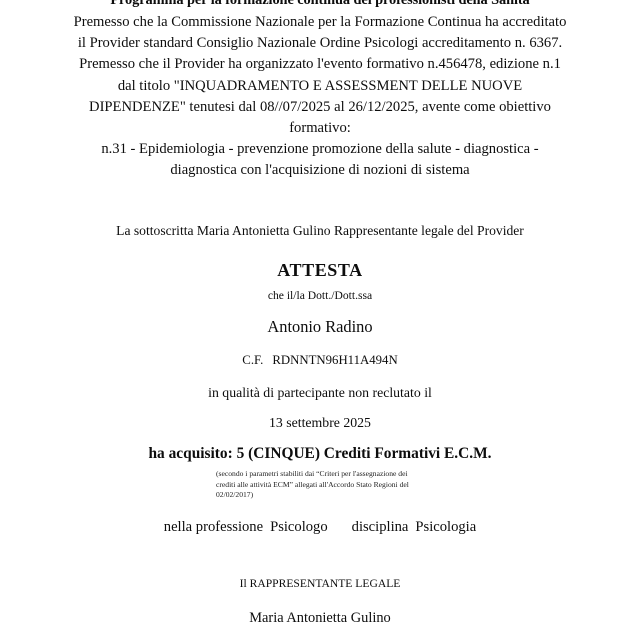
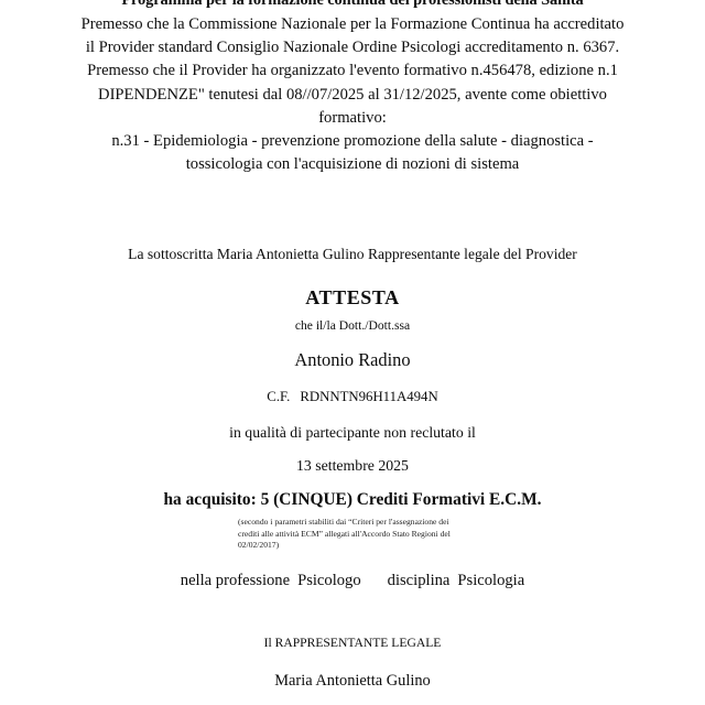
  Programma per la formazione continua dei professionisti della Sanità
  Premesso che la Commissione Nazionale per la Formazione Continua ha accreditato
  il Provider standard Consiglio Nazionale Ordine Psicologi accreditamento n. 6367.
  Premesso che il Provider ha organizzato l'evento formativo n.456478, edizione n.1
- dal titolo "INQUADRAMENTO E ASSESSMENT DELLE NUOVE
- DIPENDENZE" tenutesi dal 08//07/2025 al 26/12/2025, avente come obiettivo
+ DIPENDENZE" tenutesi dal 08//07/2025 al 31/12/2025, avente come obiettivo
  formativo:
  n.31 - Epidemiologia - prevenzione promozione della salute - diagnostica -
- diagnostica con l'acquisizione di nozioni di sistema
+ tossicologia con l'acquisizione di nozioni di sistema
  La sottoscritta Maria Antonietta Gulino Rappresentante legale del Provider
  ATTESTA
  che il/la Dott./Dott.ssa
  Antonio Radino
  C.F. RDNNTN96H11A494N
  in qualità di partecipante non reclutato il
  13 settembre 2025
  ha acquisito: 5 (CINQUE) Crediti Formativi E.C.M.
  (secondo i parametri stabiliti dai “Criteri per l'assegnazione dei
  crediti alle attività ECM” allegati all'Accordo Stato Regioni del
  02/02/2017)
  nella professione Psicologo disciplina Psicologia
  Il RAPPRESENTANTE LEGALE
  Maria Antonietta Gulino
